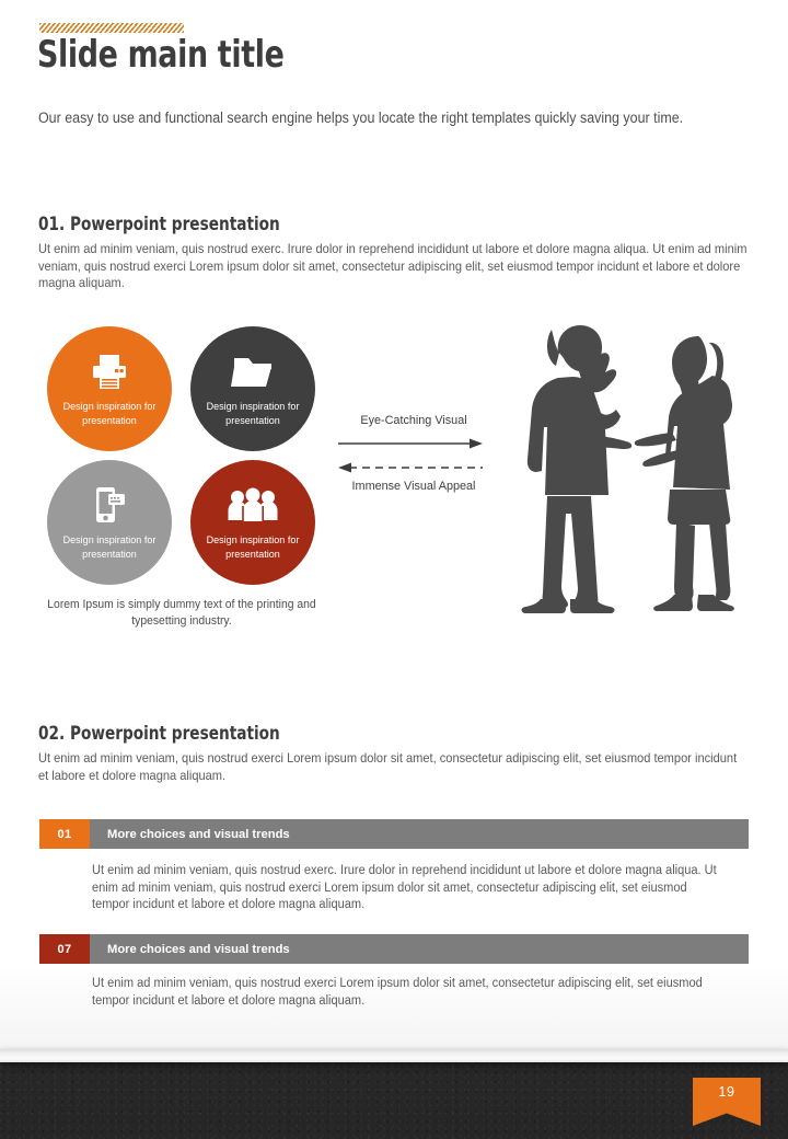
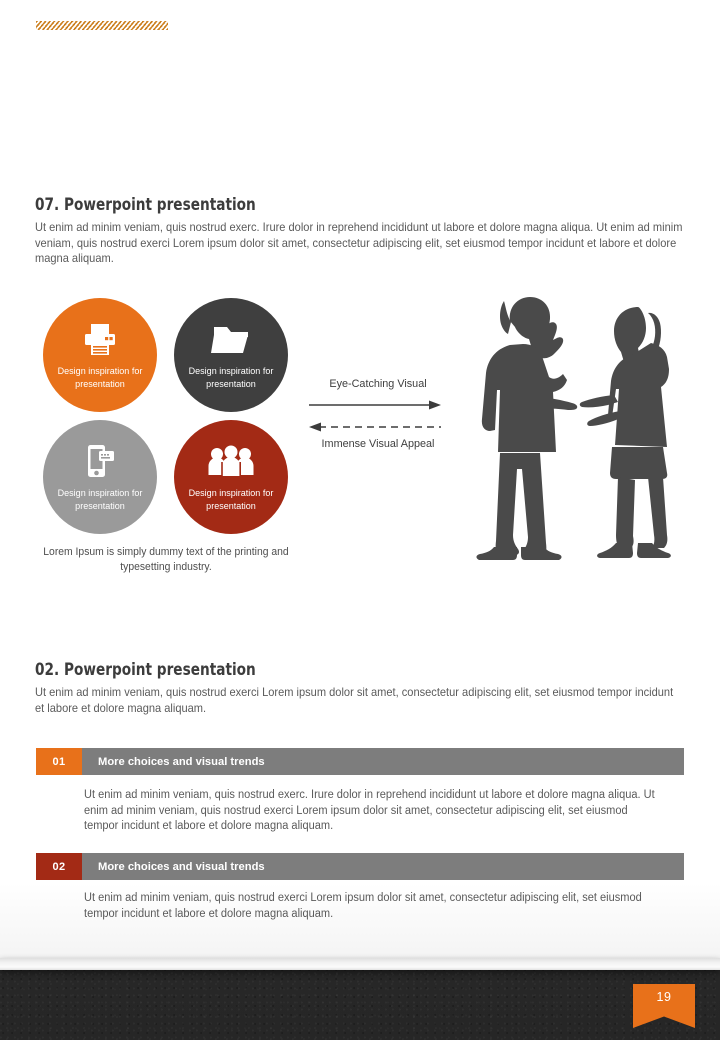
- Slide main title
- Our easy to use and functional search engine helps you locate the right templates quickly saving your time.
- 01. Powerpoint presentation
+ 07. Powerpoint presentation
  Ut enim ad minim veniam, quis nostrud exerc. Irure dolor in reprehend incididunt ut labore et dolore magna aliqua. Ut enim ad minim veniam, quis nostrud exerci Lorem ipsum dolor sit amet, consectetur adipiscing elit, set eiusmod tempor incidunt et labore et dolore magna aliquam.
  Design inspiration for presentation
  Design inspiration for presentation
  Design inspiration for presentation
  Design inspiration for presentation
  Lorem Ipsum is simply dummy text of the printing and typesetting industry.
  Eye-Catching Visual
  Immense Visual Appeal
  02. Powerpoint presentation
  Ut enim ad minim veniam, quis nostrud exerci Lorem ipsum dolor sit amet, consectetur adipiscing elit, set eiusmod tempor incidunt et labore et dolore magna aliquam.
  01
  More choices and visual trends
  Ut enim ad minim veniam, quis nostrud exerc. Irure dolor in reprehend incididunt ut labore et dolore magna aliqua. Ut enim ad minim veniam, quis nostrud exerci Lorem ipsum dolor sit amet, consectetur adipiscing elit, set eiusmod tempor incidunt et labore et dolore magna aliquam.
- 07
+ 02
  More choices and visual trends
  Ut enim ad minim veniam, quis nostrud exerci Lorem ipsum dolor sit amet, consectetur adipiscing elit, set eiusmod tempor incidunt et labore et dolore magna aliquam.
  19
